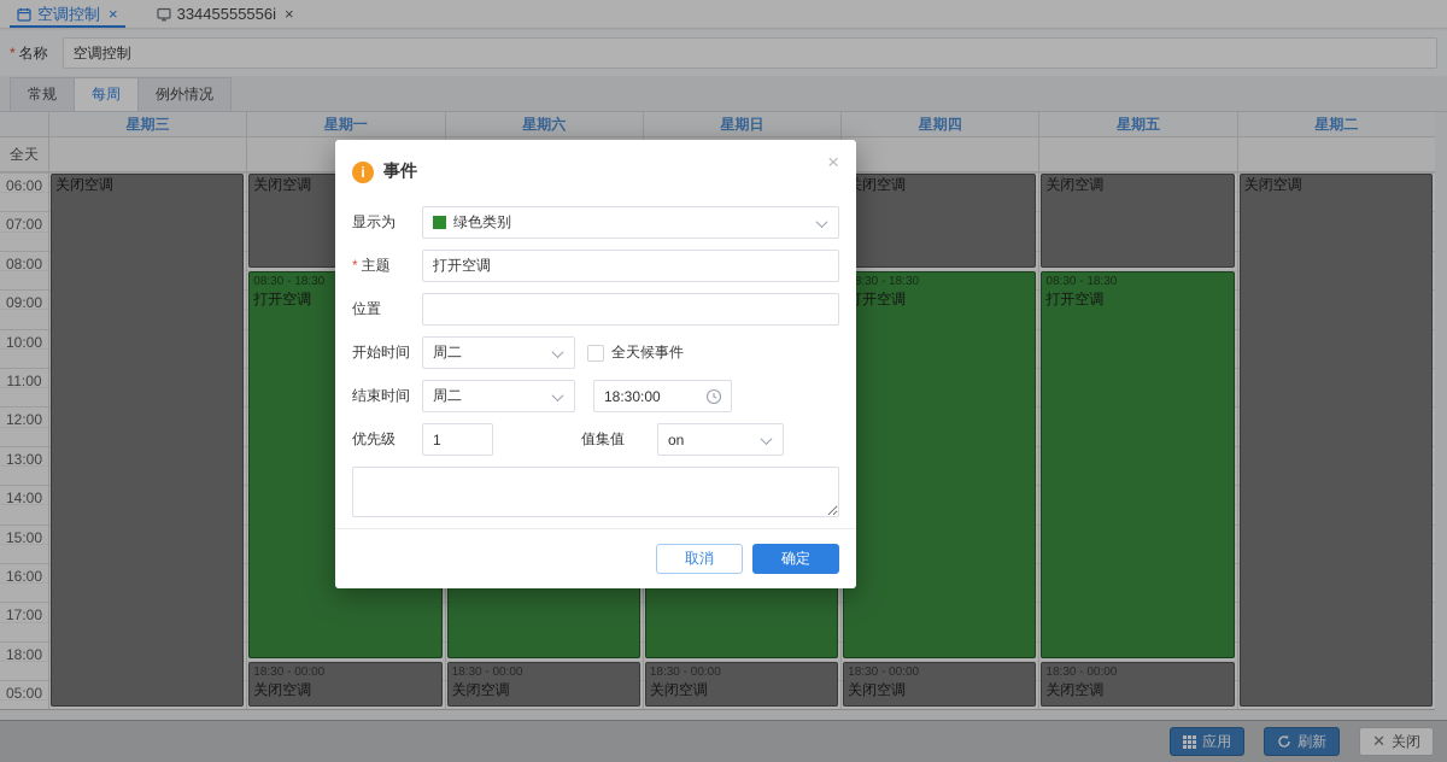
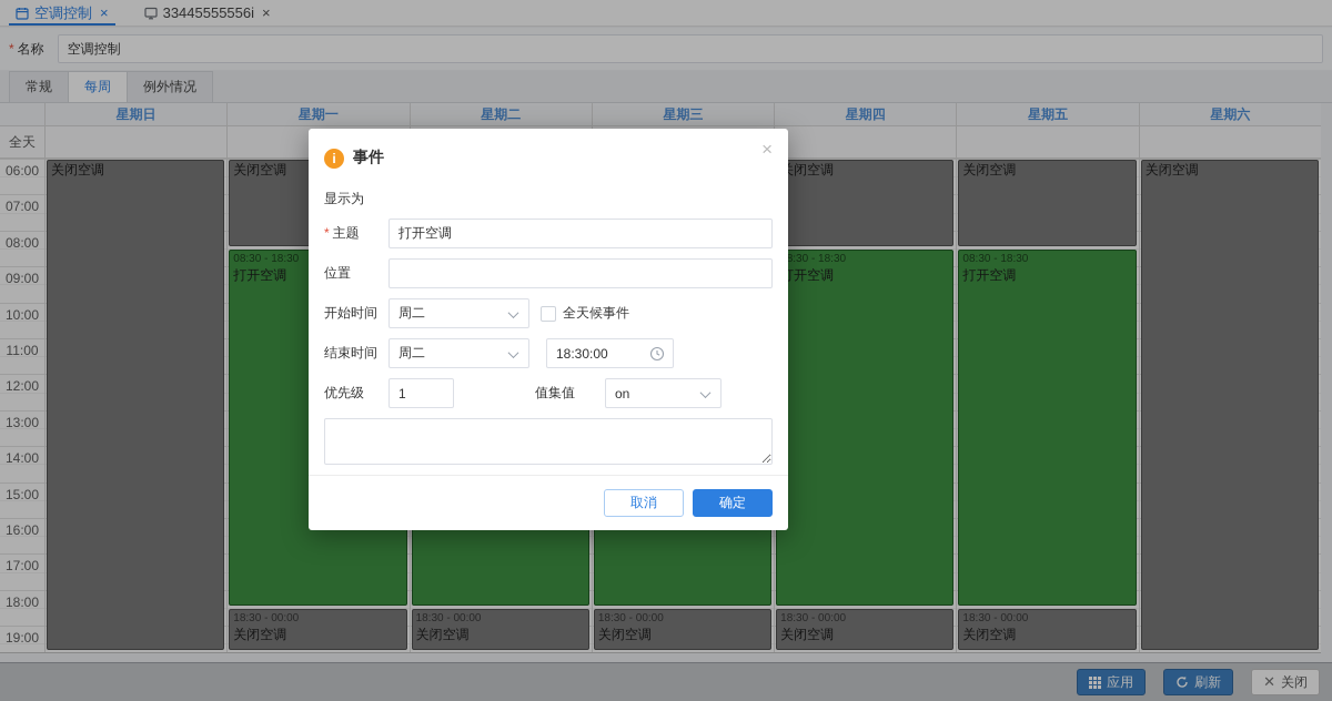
  空调控制
  ×
  33445555556i
  ×
  *
  名称
  空调控制
  常规
  每周
  例外情况
- 星期三
+ 星期日
  星期一
- 星期六
+ 星期二
- 星期日
+ 星期三
  星期四
  星期五
- 星期二
+ 星期六
  全天
  06:00
  07:00
  08:00
  09:00
  10:00
  11:00
  12:00
  13:00
  14:00
  15:00
  16:00
  17:00
  18:00
- 05:00
+ 19:00
  关闭空调
  关闭空调
  08:30 - 18:30
  打开空调
  18:30 - 00:00
  关闭空调
  18:30 - 00:00
  关闭空调
  18:30 - 00:00
  关闭空调
  闭空调
  8:30 - 18:30
  开空调
  18:30 - 00:00
  关闭空调
  关闭空调
  08:30 - 18:30
  打开空调
  18:30 - 00:00
  关闭空调
  关闭空调
  应用
  刷新
  ✕
  关闭
  i
  事件
  ×
  显示为
- 绿色类别
  * 主题
  打开空调
  位置
  开始时间
  周二
  全天候事件
  结束时间
  周二
  18:30:00
  优先级
  1
  值集值
  on
  取消
  确定
